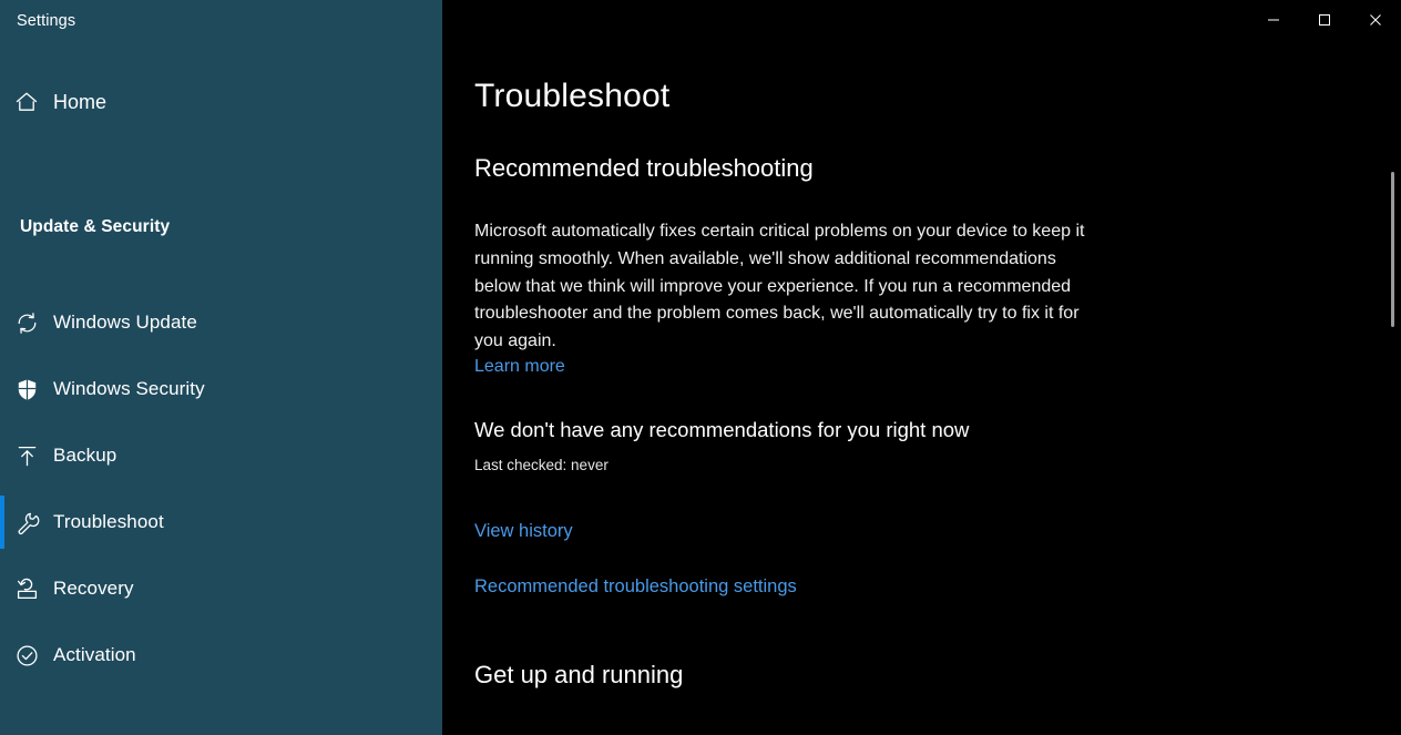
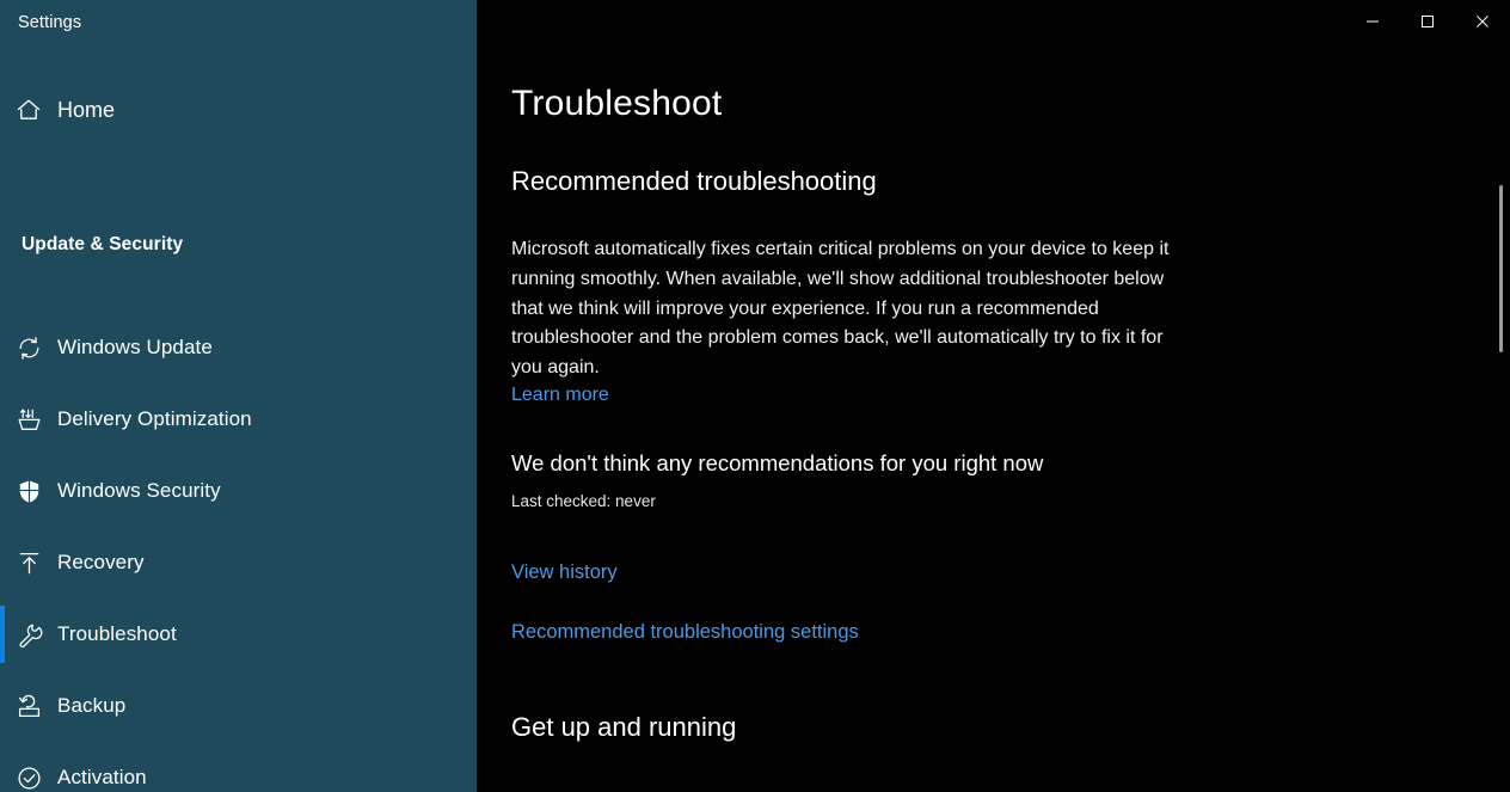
  Settings
  Home
  Update & Security
  Windows Update
+ Delivery Optimization
  Windows Security
- Backup
+ Recovery
  Troubleshoot
- Recovery
+ Backup
  Activation
  Troubleshoot
  Recommended troubleshooting
- Microsoft automatically fixes certain critical problems on your device to keep it running smoothly. When available, we'll show additional recommendations below that we think will improve your experience. If you run a recommended troubleshooter and the problem comes back, we'll automatically try to fix it for you again.
+ Microsoft automatically fixes certain critical problems on your device to keep it running smoothly. When available, we'll show additional troubleshooter below that we think will improve your experience. If you run a recommended troubleshooter and the problem comes back, we'll automatically try to fix it for you again.
  Learn more
- We don't have any recommendations for you right now
+ We don't think any recommendations for you right now
  Last checked: never
  View history
  Recommended troubleshooting settings
  Get up and running
